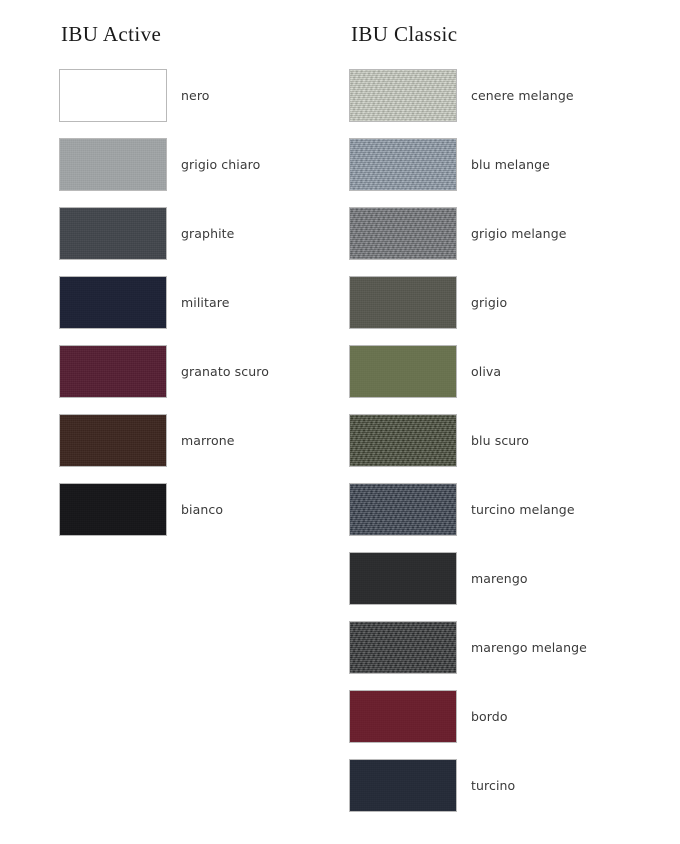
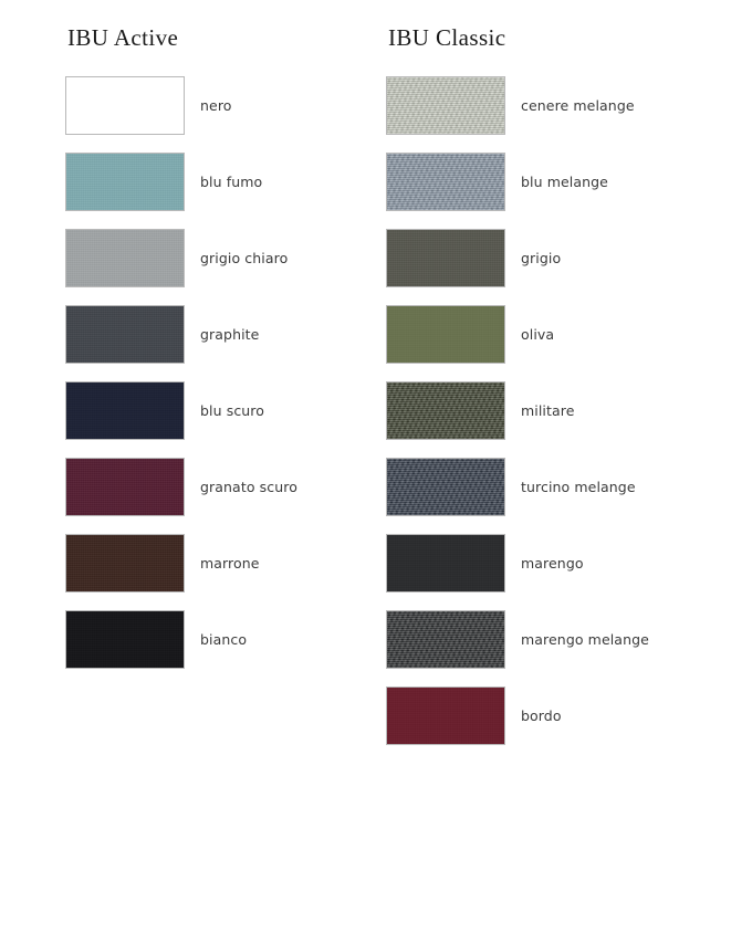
  IBU Active
  nero
+ blu fumo
  grigio chiaro
  graphite
- militare
+ blu scuro
  granato scuro
  marrone
  bianco
  IBU Classic
  cenere melange
  blu melange
- grigio melange
  grigio
  oliva
- blu scuro
+ militare
  turcino melange
  marengo
  marengo melange
  bordo
- turcino
